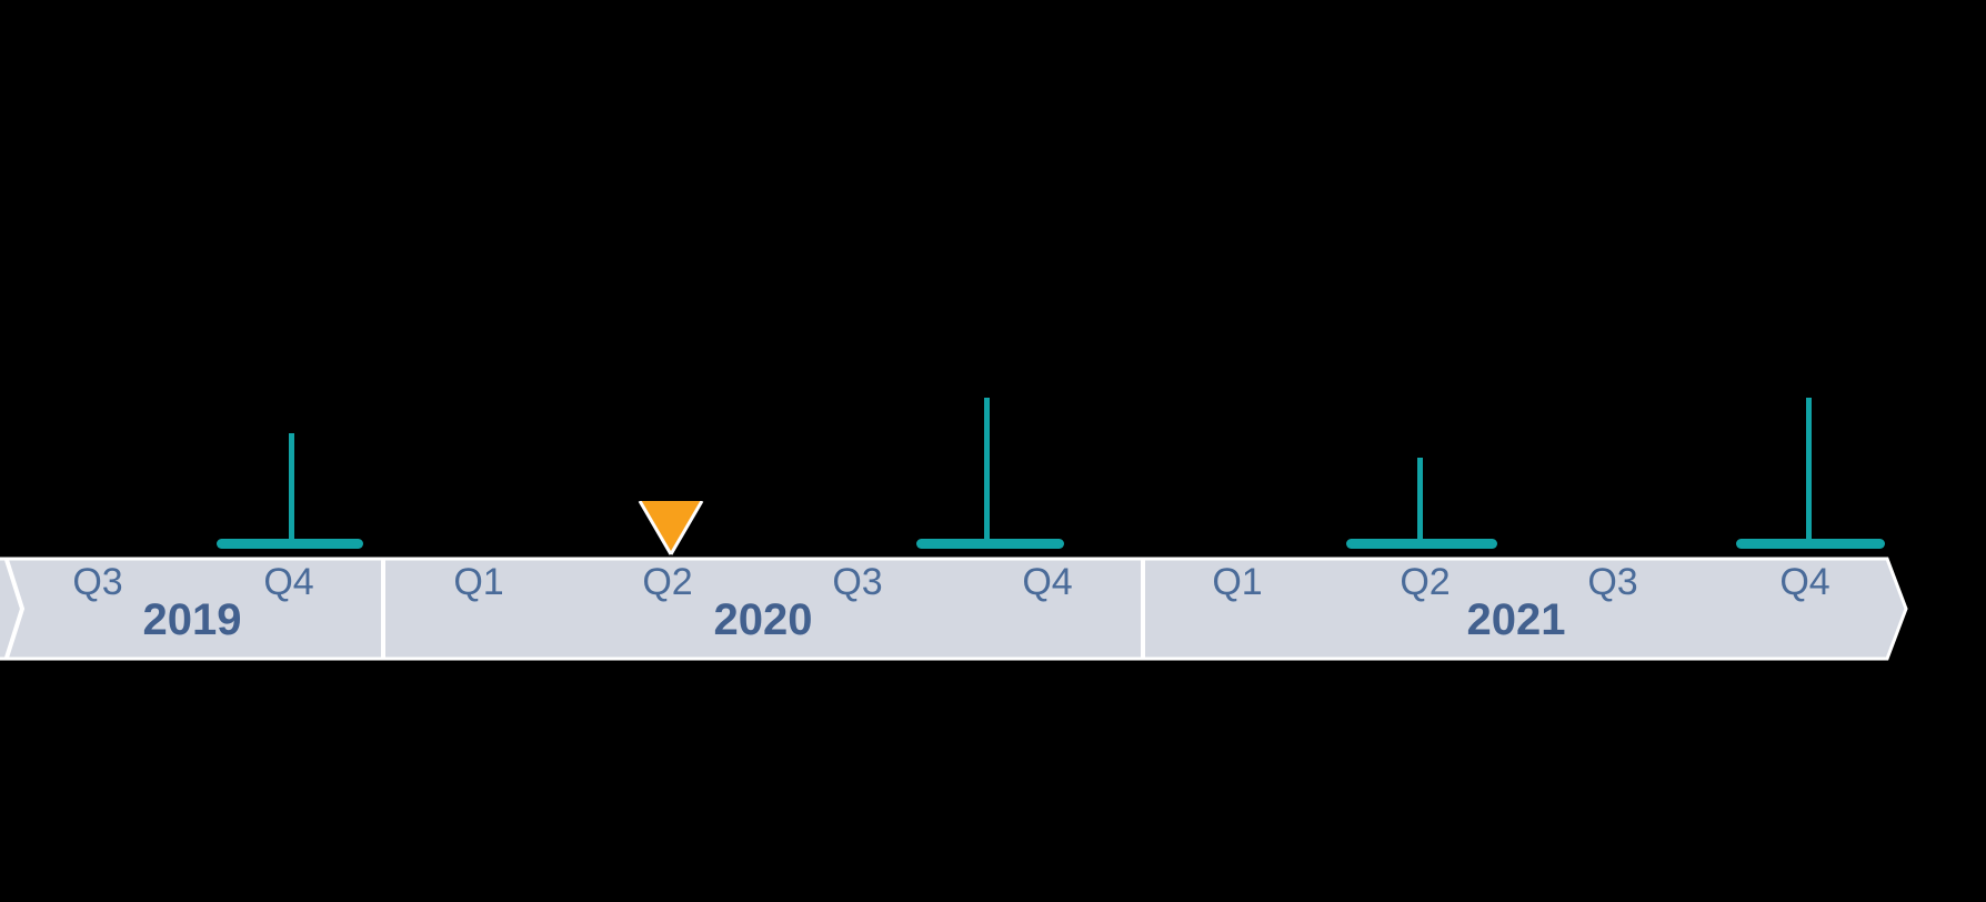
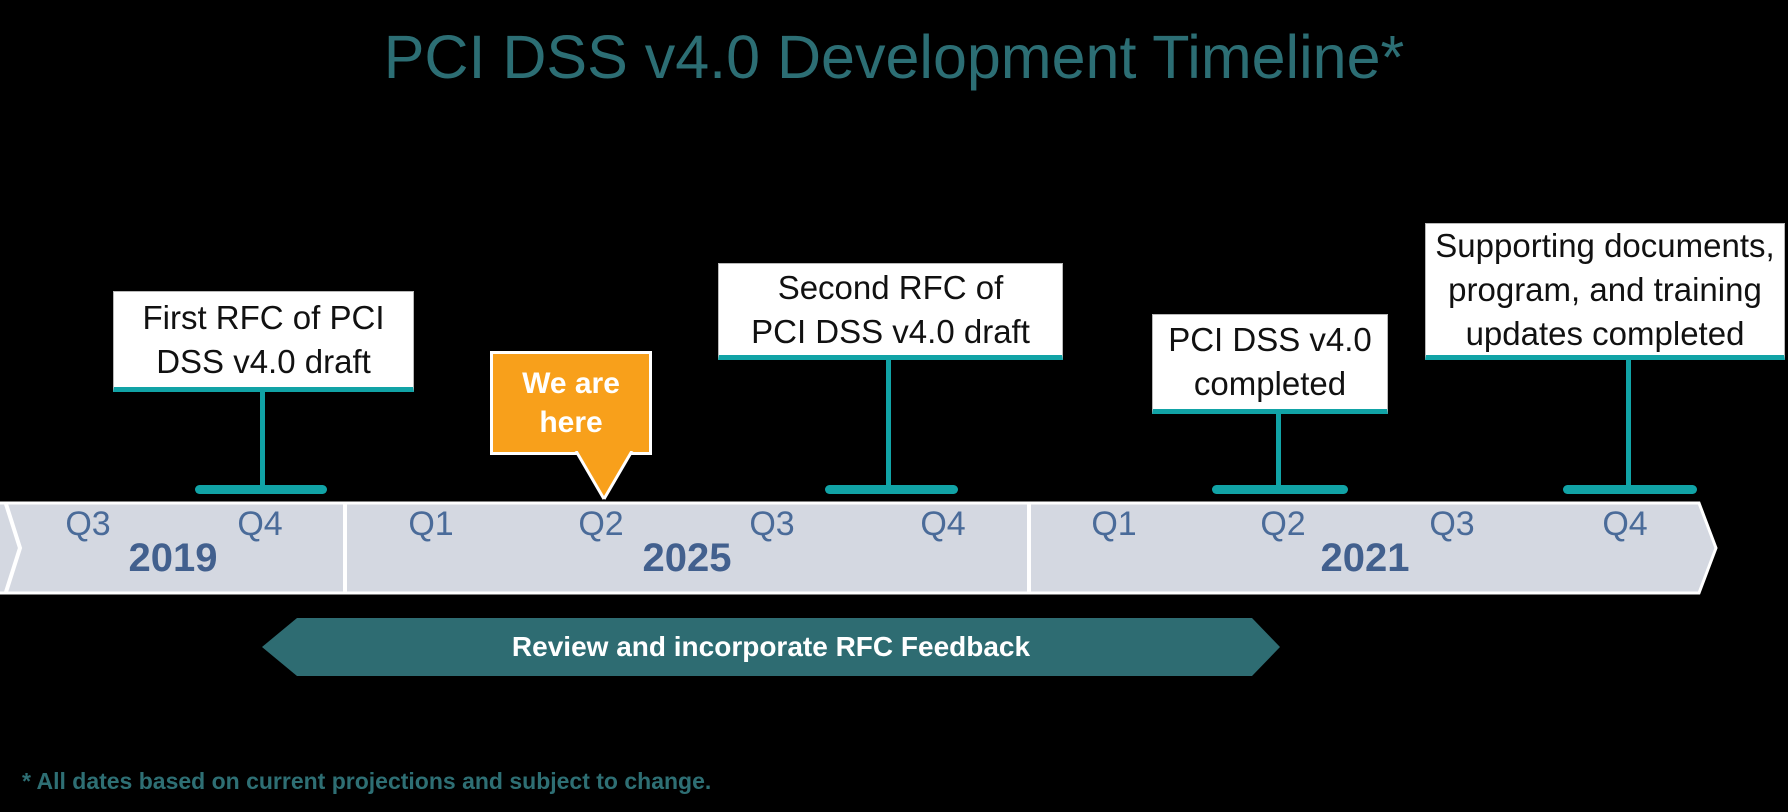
+ PCI DSS v4.0 Development Timeline*
+ First RFC of PCI
+ DSS v4.0 draft
+ Second RFC of
+ PCI DSS v4.0 draft
+ PCI DSS v4.0
+ completed
+ Supporting documents,
+ program, and training
+ updates completed
+ We are
+ here
  Q3
  Q4
  Q1
  Q2
  Q3
  Q4
  Q1
  Q2
  Q3
  Q4
  2019
- 2020
+ 2025
  2021
+ Review and incorporate RFC Feedback
+ * All dates based on current projections and subject to change.
